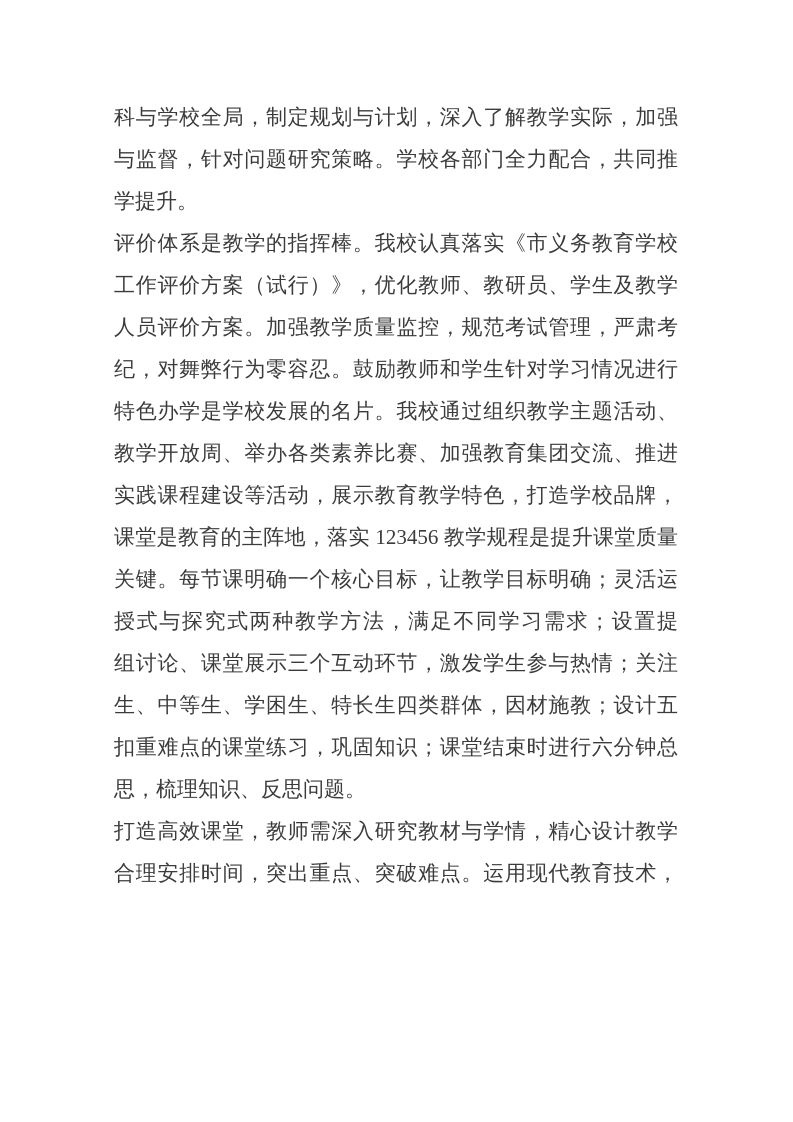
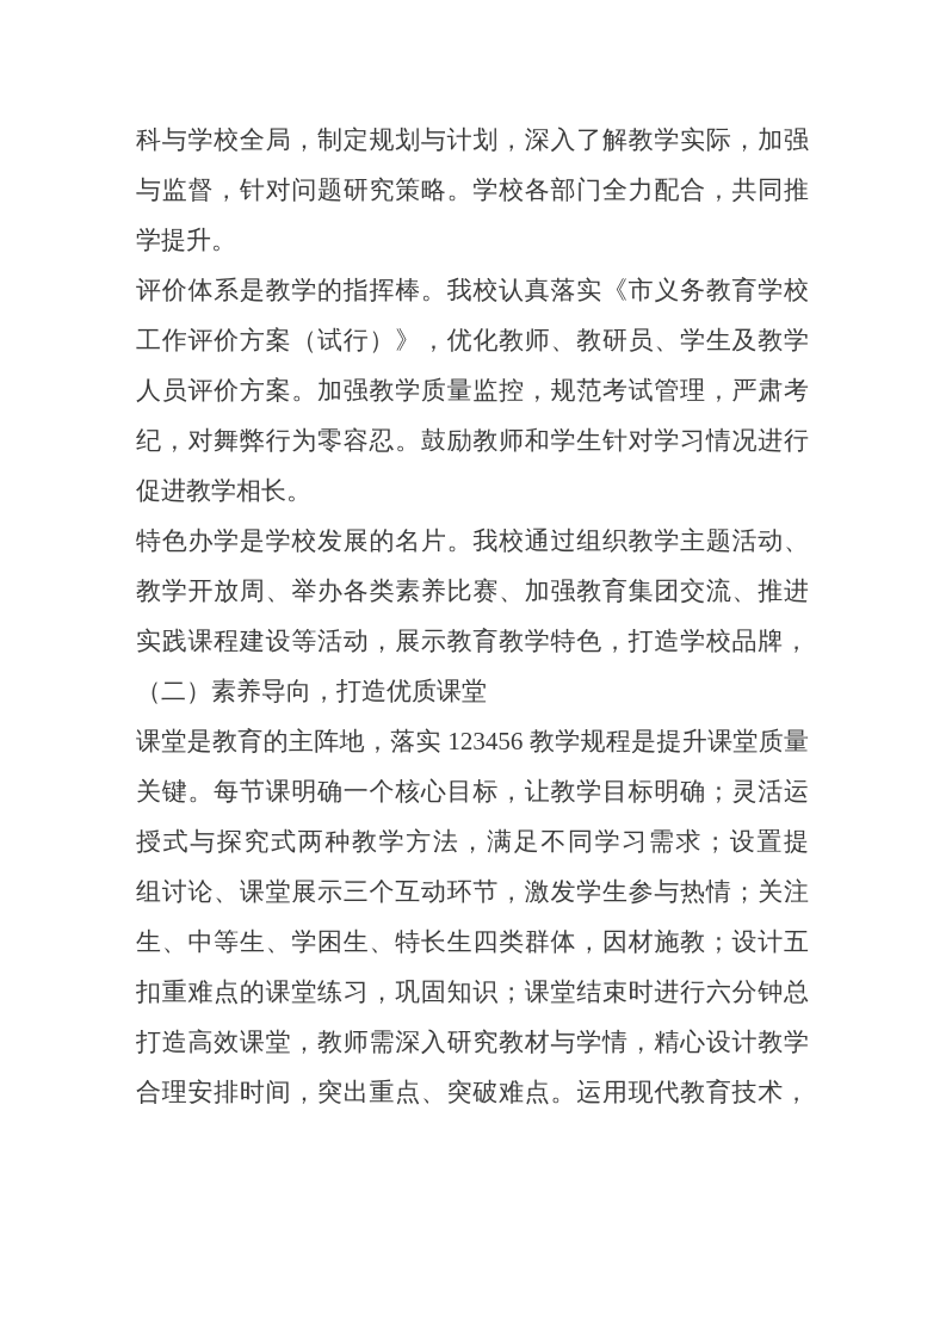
  科与学校全局，制定规划与计划，深入了解教学实际，加强
  与监督，针对问题研究策略。学校各部门全力配合，共同推
  学提升。
  评价体系是教学的指挥棒。我校认真落实《市义务教育学校
  工作评价方案（试行）》，优化教师、教研员、学生及教学
  人员评价方案。加强教学质量监控，规范考试管理，严肃考
  纪，对舞弊行为零容忍。鼓励教师和学生针对学习情况进行
+ 促进教学相长。
  特色办学是学校发展的名片。我校通过组织教学主题活动、
  教学开放周、举办各类素养比赛、加强教育集团交流、推进
  实践课程建设等活动，展示教育教学特色，打造学校品牌，
+ （二）素养导向，打造优质课堂
  课堂是教育的主阵地，落实 123456 教学规程是提升课堂质量
  关键。每节课明确一个核心目标，让教学目标明确；灵活运
  授式与探究式两种教学方法，满足不同学习需求；设置提
  组讨论、课堂展示三个互动环节，激发学生参与热情；关注
  生、中等生、学困生、特长生四类群体，因材施教；设计五
  扣重难点的课堂练习，巩固知识；课堂结束时进行六分钟总
- 思，梳理知识、反思问题。
  打造高效课堂，教师需深入研究教材与学情，精心设计教学
  合理安排时间，突出重点、突破难点。运用现代教育技术，
